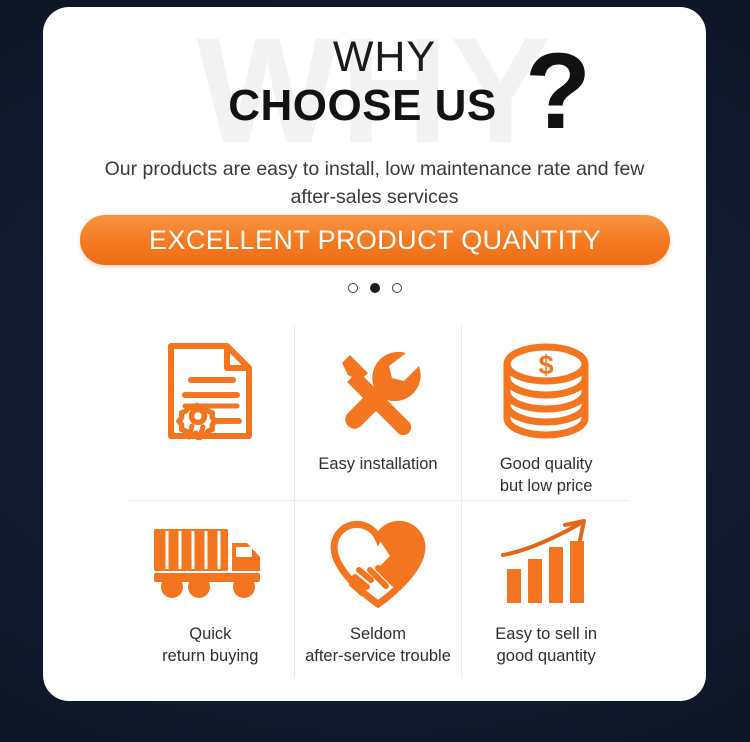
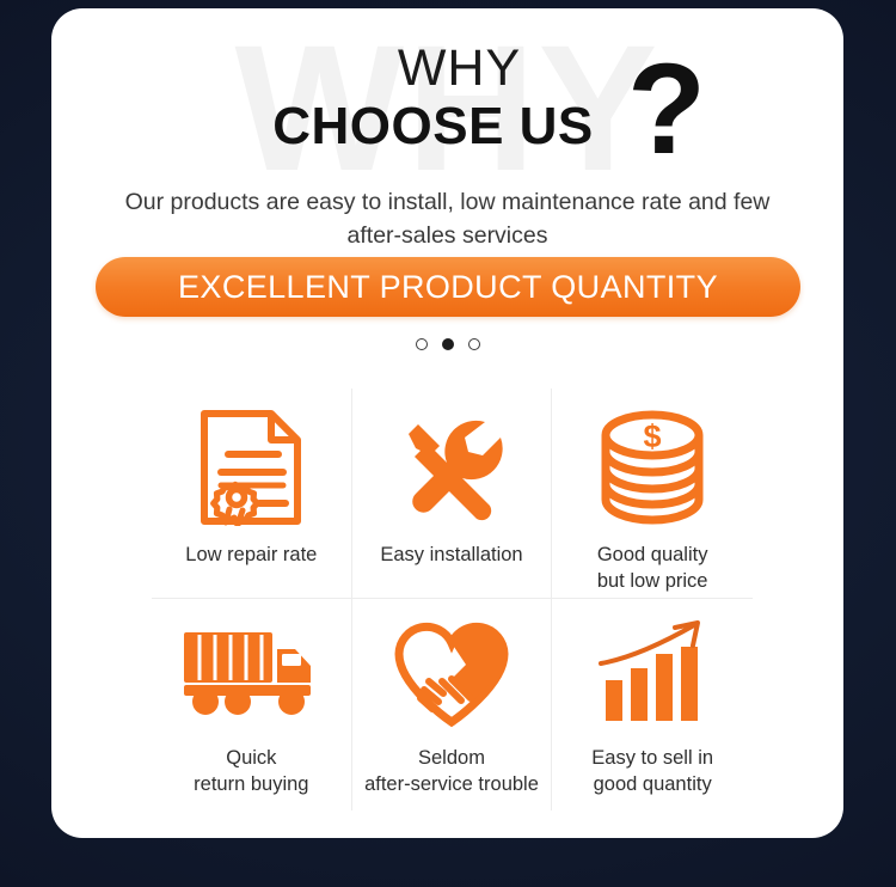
  WHY
  WHY
  CHOOSE US
  ?
  Our products are easy to install, low maintenance rate and few after-sales services
  EXCELLENT PRODUCT QUANTITY
+ Low repair rate
  Easy installation
  $
  Good quality
  but low price
  Quick
  return buying
  Seldom
  after-service trouble
  Easy to sell in
  good quantity
